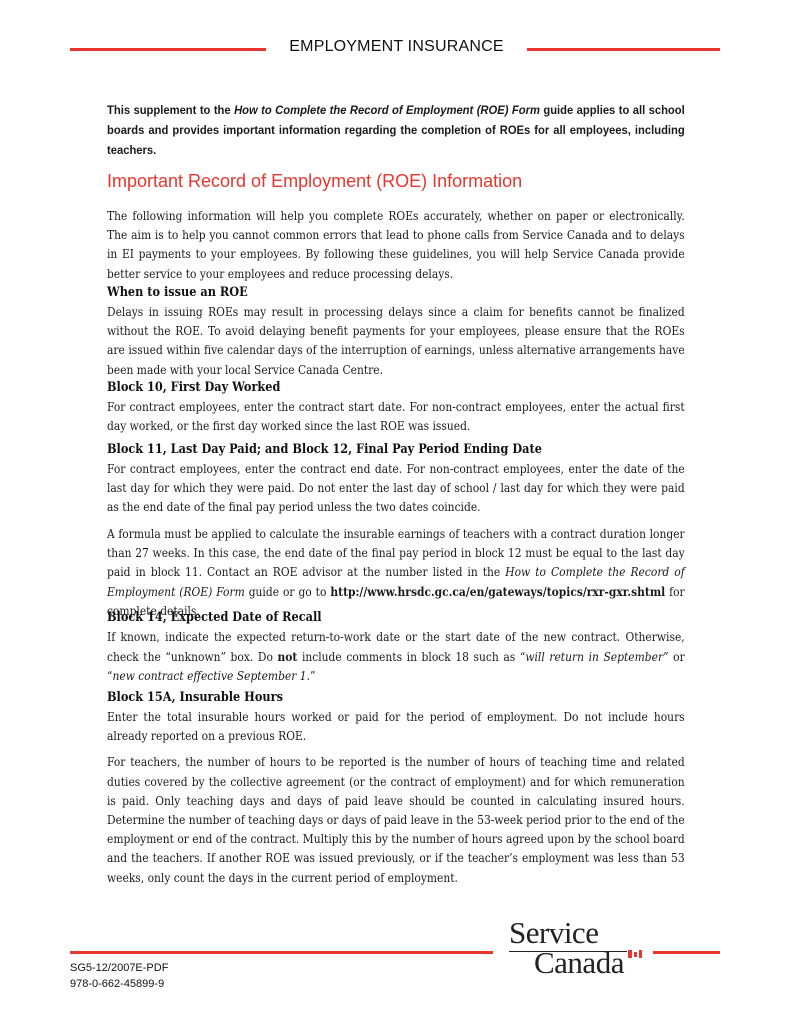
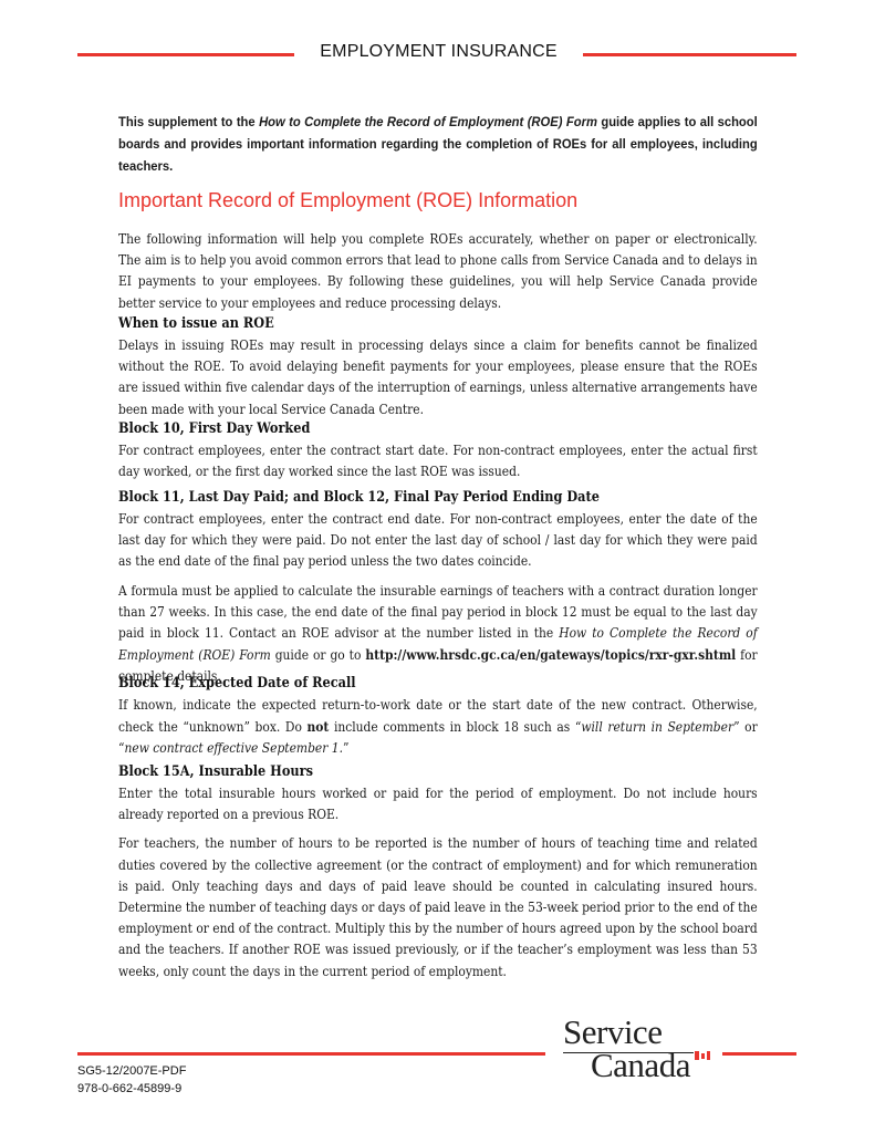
  EMPLOYMENT INSURANCE
  This supplement to the How to Complete the Record of Employment (ROE) Form guide applies to all school boards and provides important information regarding the completion of ROEs for all employees, including teachers.
  Important Record of Employment (ROE) Information
- The following information will help you complete ROEs accurately, whether on paper or electronically. The aim is to help you cannot common errors that lead to phone calls from Service Canada and to delays in EI payments to your employees. By following these guidelines, you will help Service Canada provide better service to your employees and reduce processing delays.
+ The following information will help you complete ROEs accurately, whether on paper or electronically. The aim is to help you avoid common errors that lead to phone calls from Service Canada and to delays in EI payments to your employees. By following these guidelines, you will help Service Canada provide better service to your employees and reduce processing delays.
  When to issue an ROE
  Delays in issuing ROEs may result in processing delays since a claim for benefits cannot be finalized without the ROE. To avoid delaying benefit payments for your employees, please ensure that the ROEs are issued within five calendar days of the interruption of earnings, unless alternative arrangements have been made with your local Service Canada Centre.
  Block 10, First Day Worked
  For contract employees, enter the contract start date. For non-contract employees, enter the actual first day worked, or the first day worked since the last ROE was issued.
  Block 11, Last Day Paid; and Block 12, Final Pay Period Ending Date
  For contract employees, enter the contract end date. For non-contract employees, enter the date of the last day for which they were paid. Do not enter the last day of school / last day for which they were paid as the end date of the final pay period unless the two dates coincide.
  A formula must be applied to calculate the insurable earnings of teachers with a contract duration longer than 27 weeks. In this case, the end date of the final pay period in block 12 must be equal to the last day paid in block 11. Contact an ROE advisor at the number listed in the How to Complete the Record of Employment (ROE) Form guide or go to http://www.hrsdc.gc.ca/en/gateways/topics/rxr-gxr.shtml for complete details.
  Block 14, Expected Date of Recall
  If known, indicate the expected return-to-work date or the start date of the new contract. Otherwise, check the “unknown” box. Do not include comments in block 18 such as “will return in September” or “new contract effective September 1.”
  Block 15A, Insurable Hours
  Enter the total insurable hours worked or paid for the period of employment. Do not include hours already reported on a previous ROE.
  For teachers, the number of hours to be reported is the number of hours of teaching time and related duties covered by the collective agreement (or the contract of employment) and for which remuneration is paid. Only teaching days and days of paid leave should be counted in calculating insured hours. Determine the number of teaching days or days of paid leave in the 53-week period prior to the end of the employment or end of the contract. Multiply this by the number of hours agreed upon by the school board and the teachers. If another ROE was issued previously, or if the teacher’s employment was less than 53 weeks, only count the days in the current period of employment.
  SG5-12/2007E-PDF
  978-0-662-45899-9
  Service
  Canada
